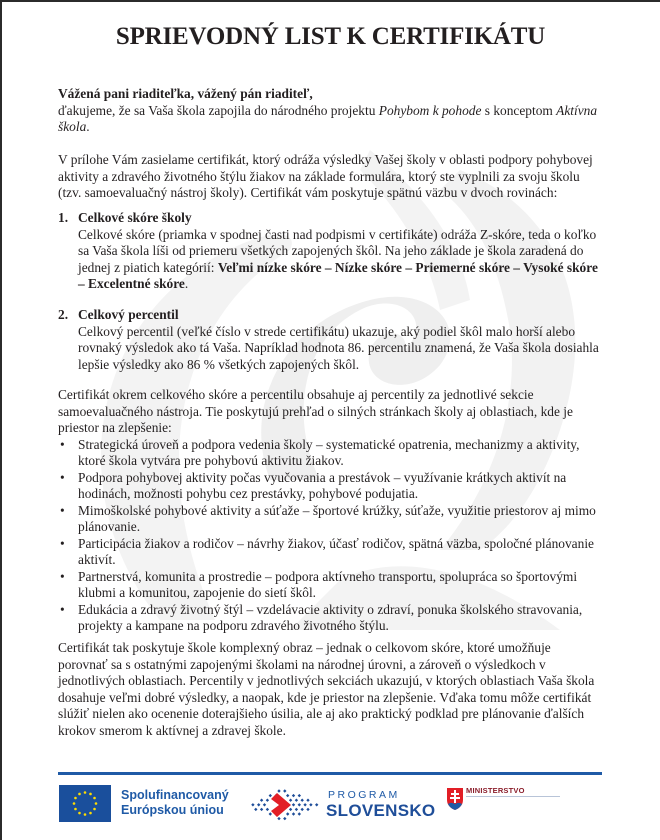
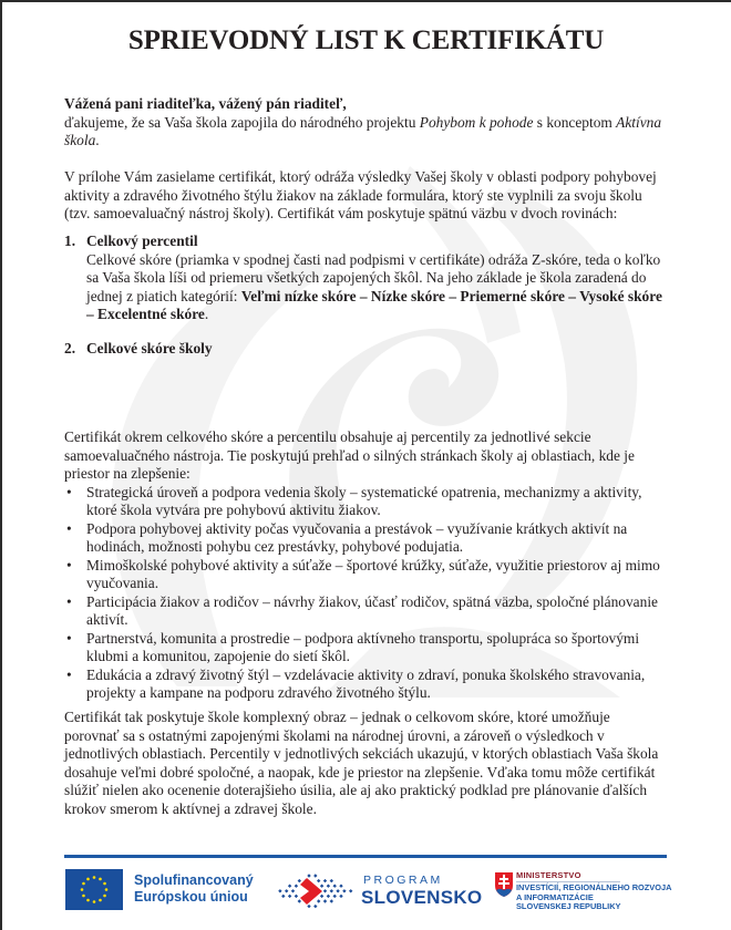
  SPRIEVODNÝ LIST K CERTIFIKÁTU
  Vážená pani riaditeľka, vážený pán riaditeľ,
  ďakujeme, že sa Vaša škola zapojila do národného projektu Pohybom k pohode s konceptom Aktívna škola.
  V prílohe Vám zasielame certifikát, ktorý odráža výsledky Vašej školy v oblasti podpory pohybovej aktivity a zdravého životného štýlu žiakov na základe formulára, ktorý ste vyplnili za svoju školu (tzv. samoevaluačný nástroj školy). Certifikát vám poskytuje spätnú väzbu v dvoch rovinách:
  1.
- Celkové skóre školy
+ Celkový percentil
  Celkové skóre (priamka v spodnej časti nad podpismi v certifikáte) odráža Z-skóre, teda o koľko sa Vaša škola líši od priemeru všetkých zapojených škôl. Na jeho základe je škola zaradená do jednej z piatich kategórií: Veľmi nízke skóre – Nízke skóre – Priemerné skóre – Vysoké skóre – Excelentné skóre.
  2.
- Celkový percentil
+ Celkové skóre školy
- Celkový percentil (veľké číslo v strede certifikátu) ukazuje, aký podiel škôl malo horší alebo rovnaký výsledok ako tá Vaša. Napríklad hodnota 86. percentilu znamená, že Vaša škola dosiahla lepšie výsledky ako 86 % všetkých zapojených škôl.
  Certifikát okrem celkového skóre a percentilu obsahuje aj percentily za jednotlivé sekcie samoevaluačného nástroja. Tie poskytujú prehľad o silných stránkach školy aj oblastiach, kde je priestor na zlepšenie:
  •
  Strategická úroveň a podpora vedenia školy – systematické opatrenia, mechanizmy a aktivity, ktoré škola vytvára pre pohybovú aktivitu žiakov.
  •
  Podpora pohybovej aktivity počas vyučovania a prestávok – využívanie krátkych aktivít na hodinách, možnosti pohybu cez prestávky, pohybové podujatia.
  •
- Mimoškolské pohybové aktivity a súťaže – športové krúžky, súťaže, využitie priestorov aj mimo plánovanie.
+ Mimoškolské pohybové aktivity a súťaže – športové krúžky, súťaže, využitie priestorov aj mimo vyučovania.
  •
  Participácia žiakov a rodičov – návrhy žiakov, účasť rodičov, spätná väzba, spoločné plánovanie aktivít.
  •
  Partnerstvá, komunita a prostredie – podpora aktívneho transportu, spolupráca so športovými klubmi a komunitou, zapojenie do sietí škôl.
  •
  Edukácia a zdravý životný štýl – vzdelávacie aktivity o zdraví, ponuka školského stravovania, projekty a kampane na podporu zdravého životného štýlu.
- Certifikát tak poskytuje škole komplexný obraz – jednak o celkovom skóre, ktoré umožňuje porovnať sa s ostatnými zapojenými školami na národnej úrovni, a zároveň o výsledkoch v jednotlivých oblastiach. Percentily v jednotlivých sekciách ukazujú, v ktorých oblastiach Vaša škola dosahuje veľmi dobré výsledky, a naopak, kde je priestor na zlepšenie. Vďaka tomu môže certifikát slúžiť nielen ako ocenenie doterajšieho úsilia, ale aj ako praktický podklad pre plánovanie ďalších krokov smerom k aktívnej a zdravej škole.
+ Certifikát tak poskytuje škole komplexný obraz – jednak o celkovom skóre, ktoré umožňuje porovnať sa s ostatnými zapojenými školami na národnej úrovni, a zároveň o výsledkoch v jednotlivých oblastiach. Percentily v jednotlivých sekciách ukazujú, v ktorých oblastiach Vaša škola dosahuje veľmi dobré spoločné, a naopak, kde je priestor na zlepšenie. Vďaka tomu môže certifikát slúžiť nielen ako ocenenie doterajšieho úsilia, ale aj ako praktický podklad pre plánovanie ďalších krokov smerom k aktívnej a zdravej škole.
  Spolufinancovaný
  Európskou úniou
  PROGRAM
  SLOVENSKO
  MINISTERSTVO
+ INVESTÍCIÍ, REGIONÁLNEHO ROZVOJA
+ A INFORMATIZÁCIE
+ SLOVENSKEJ REPUBLIKY
